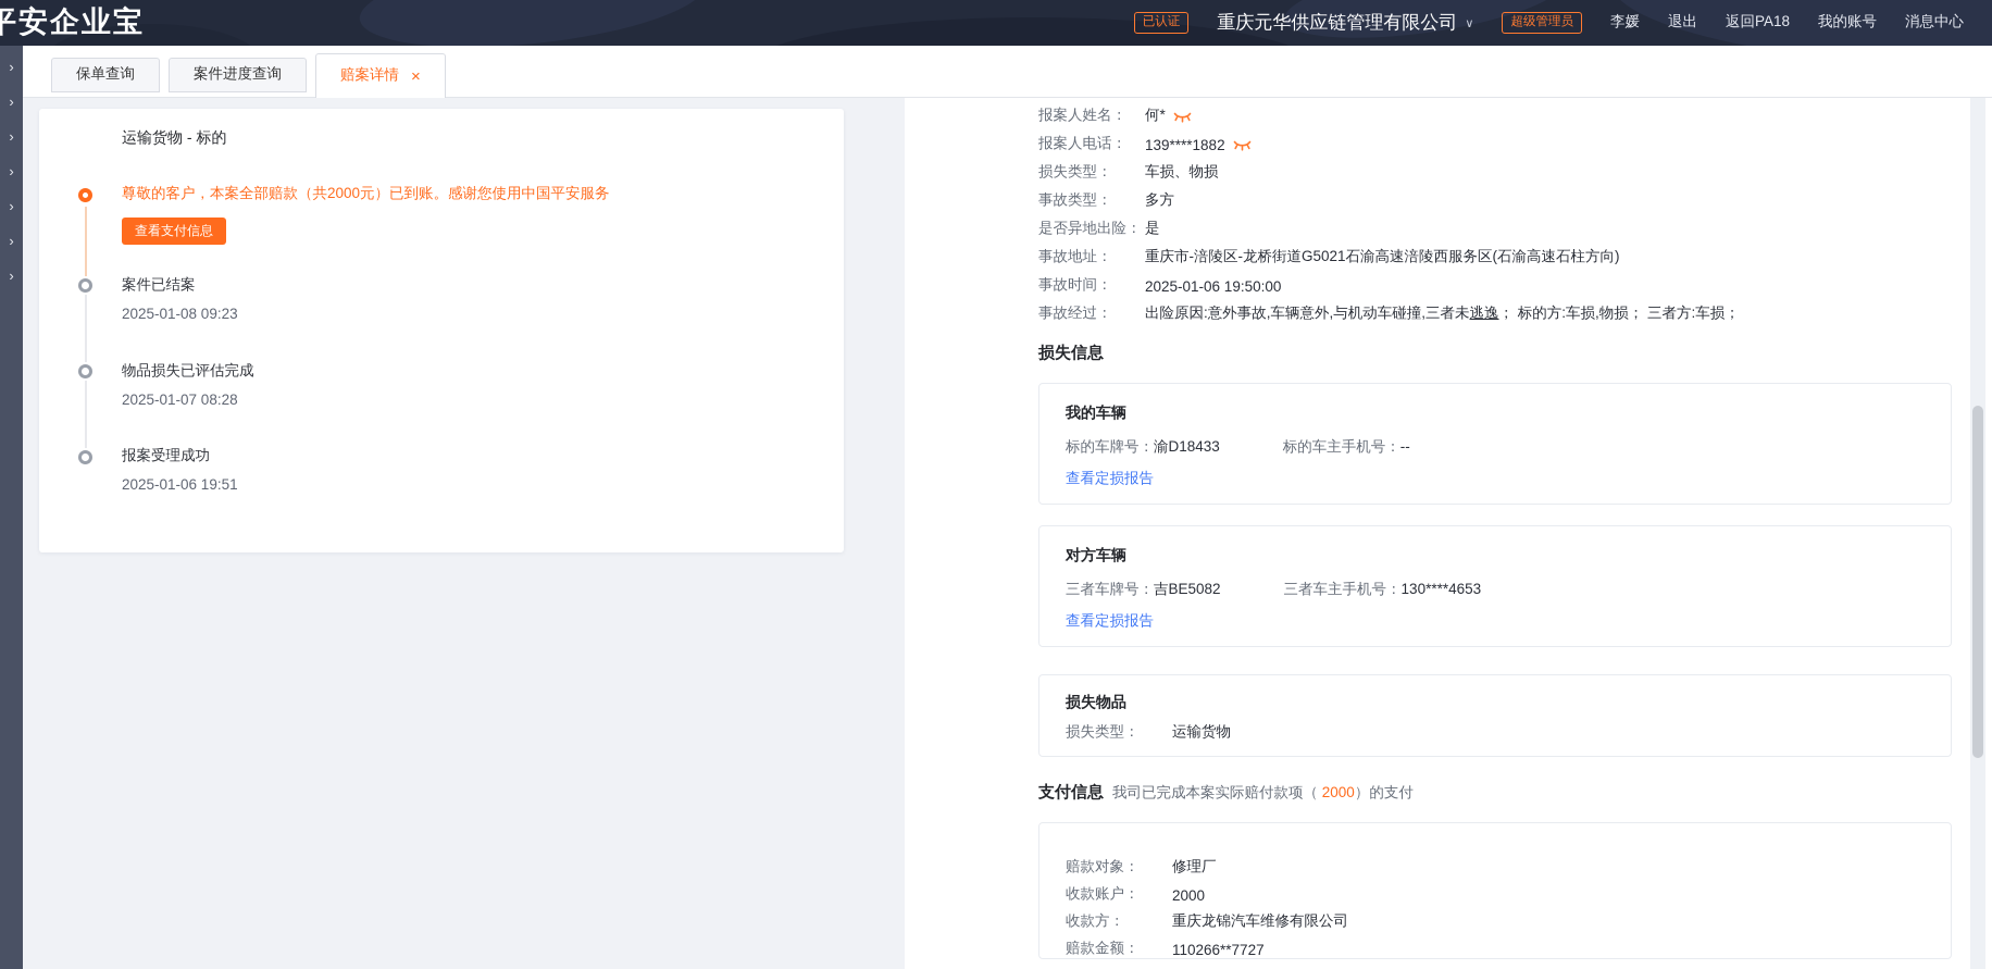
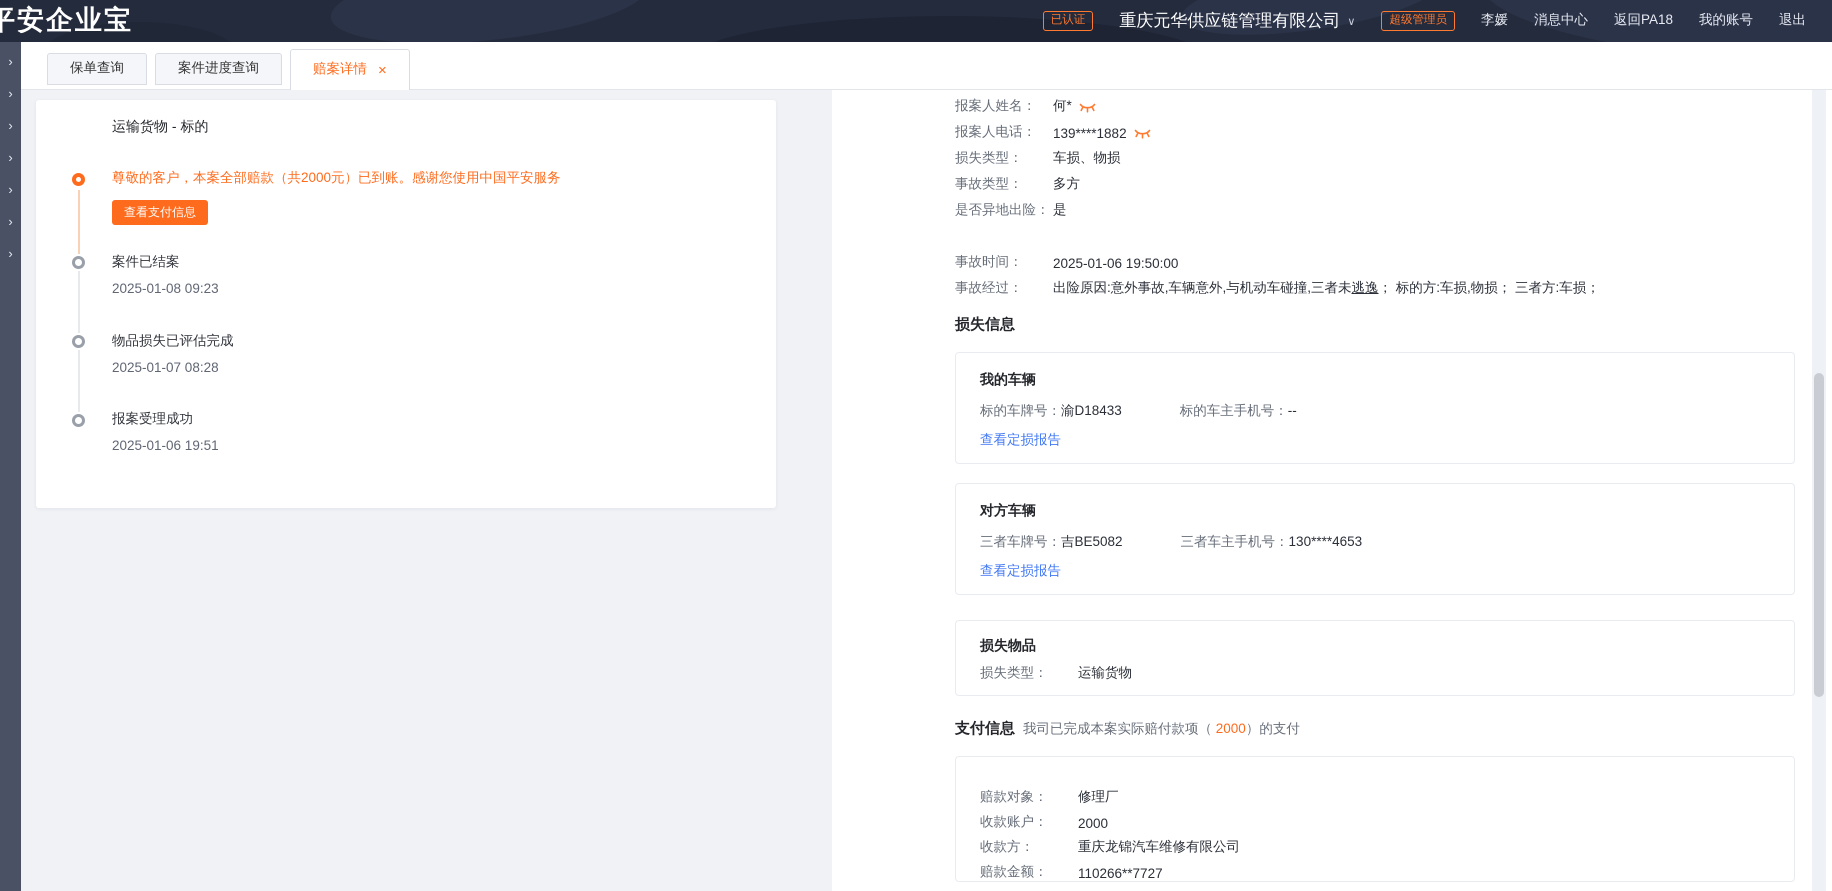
  平安企业宝
  已认证
  重庆元华供应链管理有限公司
  ∨
  超级管理员
  李媛
- 退出
+ 消息中心
  返回PA18
  我的账号
- 消息中心
+ 退出
  ›
  ›
  ›
  ›
  ›
  ›
  ›
  保单查询
  案件进度查询
  赔案详情
  ×
  运输货物 - 标的
  尊敬的客户，本案全部赔款（共2000元）已到账。感谢您使用中国平安服务
  查看支付信息
  案件已结案
  2025-01-08 09:23
  物品损失已评估完成
  2025-01-07 08:28
  报案受理成功
  2025-01-06 19:51
  报案人姓名：
  何*
  报案人电话：
  139****1882
  损失类型：
  车损、物损
  事故类型：
  多方
  是否异地出险：
  是
- 事故地址：
- 重庆市-涪陵区-龙桥街道G5021石渝高速涪陵西服务区(石渝高速石柱方向)
  事故时间：
  2025-01-06 19:50:00
  事故经过：
  出险原因:意外事故,车辆意外,与机动车碰撞,三者未
  逃逸
  ； 标的方:车损,物损； 三者方:车损；
  损失信息
  我的车辆
  标的车牌号：渝D18433
  标的车主手机号：--
  查看定损报告
  对方车辆
  三者车牌号：吉BE5082
  三者车主手机号：130****4653
  查看定损报告
  损失物品
  损失类型：
  运输货物
  支付信息 我司已完成本案实际赔付款项（ 2000）的支付
  赔款对象：
  修理厂
  收款账户：
  2000
  收款方：
  重庆龙锦汽车维修有限公司
  赔款金额：
  110266**7727
